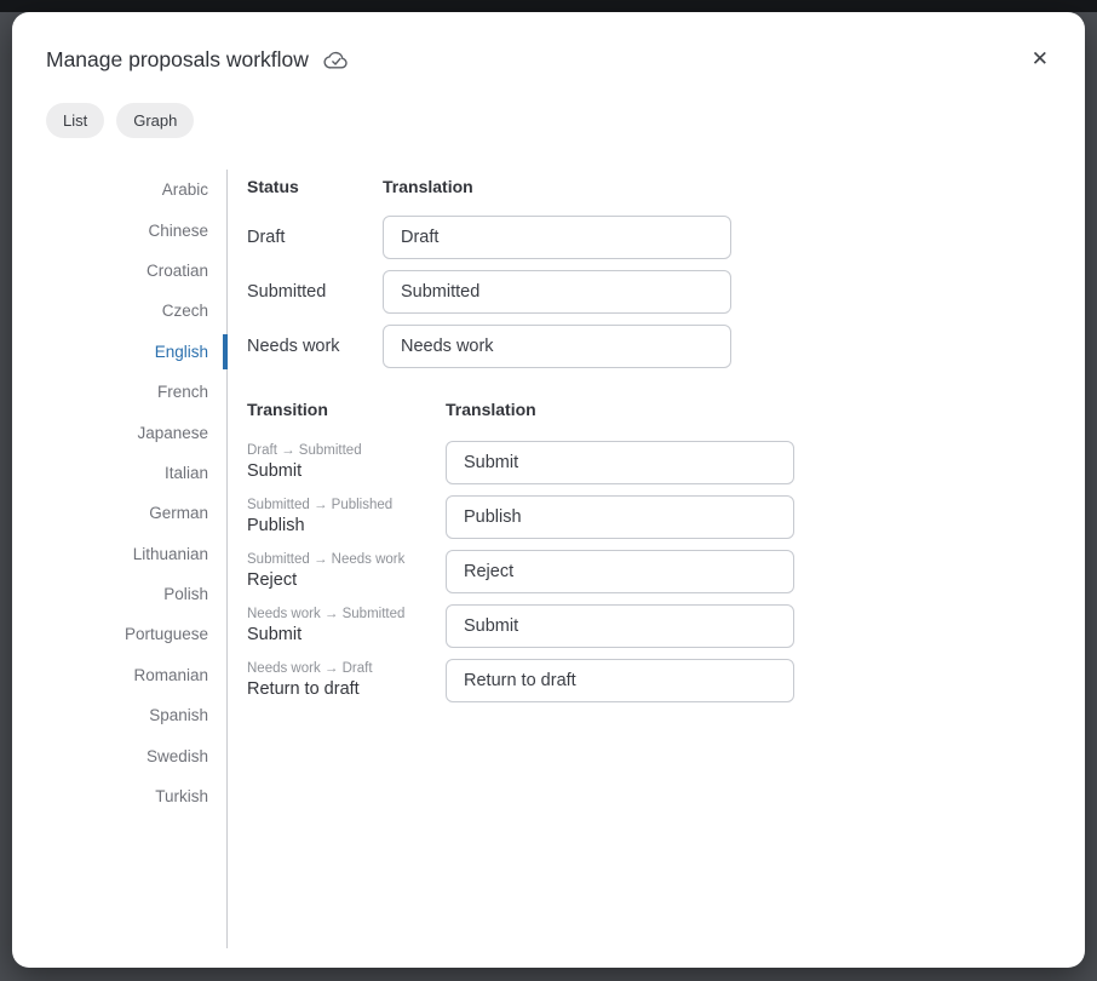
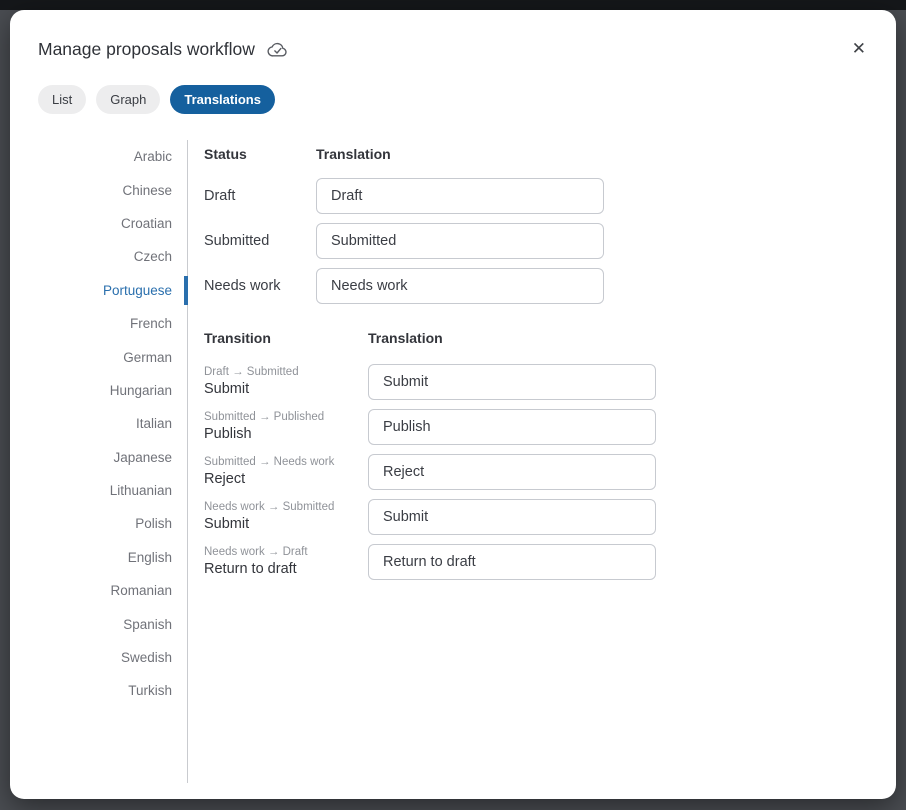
  Manage proposals workflow
  ✕
  List
  Graph
+ Translations
  Arabic
  Chinese
  Croatian
  Czech
- English
+ Portuguese
  French
- Japanese
+ German
+ Hungarian
  Italian
- German
+ Japanese
  Lithuanian
  Polish
- Portuguese
+ English
  Romanian
  Spanish
  Swedish
  Turkish
  Status
  Translation
  Draft
  Draft
  Submitted
  Submitted
  Needs work
  Needs work
  Transition
  Translation
  Draft → Submitted
  Submit
  Submit
  Submitted → Published
  Publish
  Publish
  Submitted → Needs work
  Reject
  Reject
  Needs work → Submitted
  Submit
  Submit
  Needs work → Draft
  Return to draft
  Return to draft
